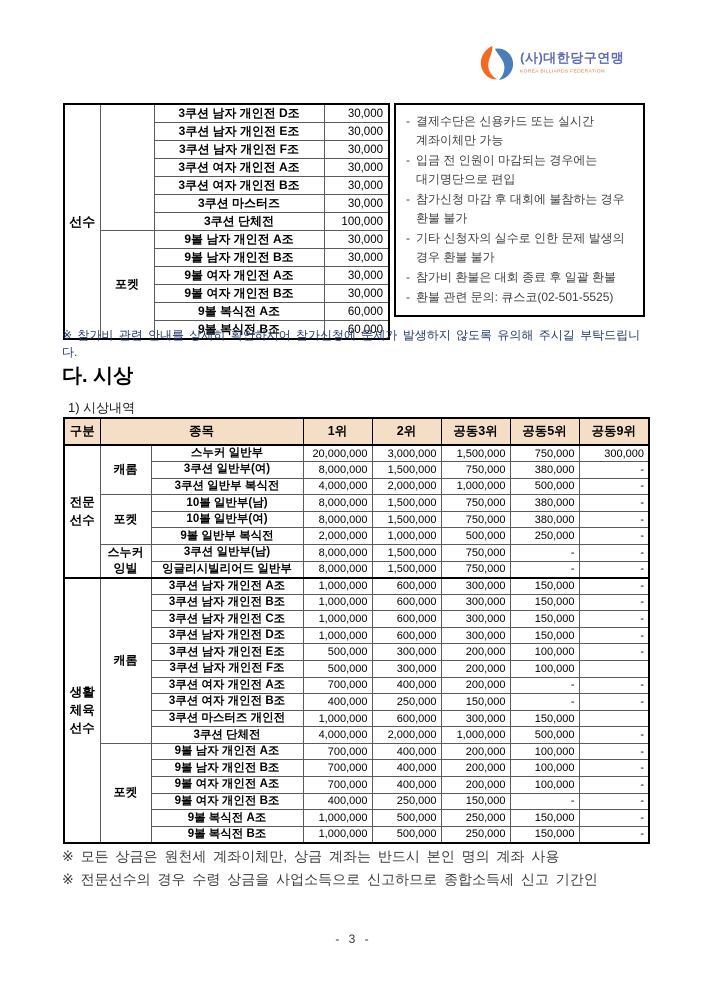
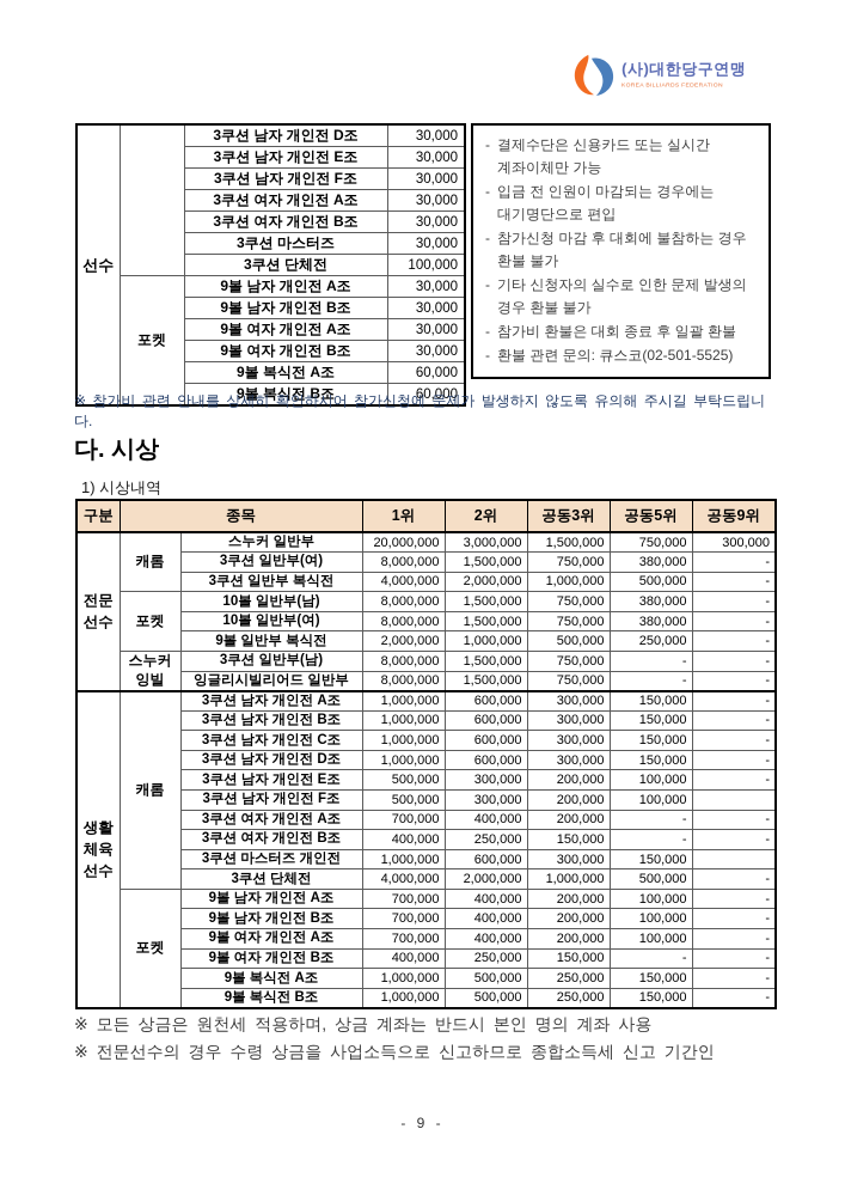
  (사)대한당구연맹
  선수		3쿠션 남자 개인전 D조	30,000
  3쿠션 남자 개인전 E조	30,000
  3쿠션 남자 개인전 F조	30,000
  3쿠션 여자 개인전 A조	30,000
  3쿠션 여자 개인전 B조	30,000
  3쿠션 마스터즈	30,000
  3쿠션 단체전	100,000
  포켓	9볼 남자 개인전 A조	30,000
  9볼 남자 개인전 B조	30,000
  9볼 여자 개인전 A조	30,000
  9볼 여자 개인전 B조	30,000
  9볼 복식전 A조	60,000
  9볼 복식전 B조	60,000
  결제수단은 신용카드 또는 실시간 계좌이체만 가능
  입금 전 인원이 마감되는 경우에는 대기명단으로 편입
  참가신청 마감 후 대회에 불참하는 경우 환불 불가
  기타 신청자의 실수로 인한 문제 발생의 경우 환불 불가
  참가비 환불은 대회 종료 후 일괄 환불
  환불 관련 문의: 큐스코(02-501-5525)
  ※ 참가비 관련 안내를 상세히 확인하시어 참가신청에 문제가 발생하지 않도록 유의해 주시길 부탁드립니다.
  다. 시상
  1) 시상내역
  구분	종목	1위	2위	공동3위	공동5위	공동9위
  전문 선수	캐롬	스누커 일반부	20,000,000	3,000,000	1,500,000	750,000	300,000
  3쿠션 일반부(여)	8,000,000	1,500,000	750,000	380,000	-
  3쿠션 일반부 복식전	4,000,000	2,000,000	1,000,000	500,000	-
  포켓	10볼 일반부(남)	8,000,000	1,500,000	750,000	380,000	-
  10볼 일반부(여)	8,000,000	1,500,000	750,000	380,000	-
  9볼 일반부 복식전	2,000,000	1,000,000	500,000	250,000	-
  스누커 잉빌	3쿠션 일반부(남)	8,000,000	1,500,000	750,000	-	-
  잉글리시빌리어드 일반부	8,000,000	1,500,000	750,000	-	-
  생활 체육 선수	캐롬	3쿠션 남자 개인전 A조	1,000,000	600,000	300,000	150,000	-
  3쿠션 남자 개인전 B조	1,000,000	600,000	300,000	150,000	-
  3쿠션 남자 개인전 C조	1,000,000	600,000	300,000	150,000	-
  3쿠션 남자 개인전 D조	1,000,000	600,000	300,000	150,000	-
  3쿠션 남자 개인전 E조	500,000	300,000	200,000	100,000	-
  3쿠션 남자 개인전 F조	500,000	300,000	200,000	100,000
  3쿠션 여자 개인전 A조	700,000	400,000	200,000	-	-
  3쿠션 여자 개인전 B조	400,000	250,000	150,000	-	-
  3쿠션 마스터즈 개인전	1,000,000	600,000	300,000	150,000
  3쿠션 단체전	4,000,000	2,000,000	1,000,000	500,000	-
  포켓	9볼 남자 개인전 A조	700,000	400,000	200,000	100,000	-
  9볼 남자 개인전 B조	700,000	400,000	200,000	100,000	-
  9볼 여자 개인전 A조	700,000	400,000	200,000	100,000	-
  9볼 여자 개인전 B조	400,000	250,000	150,000	-	-
  9볼 복식전 A조	1,000,000	500,000	250,000	150,000	-
  9볼 복식전 B조	1,000,000	500,000	250,000	150,000	-
- ※ 모든 상금은 원천세 계좌이체만, 상금 계좌는 반드시 본인 명의 계좌 사용
+ ※ 모든 상금은 원천세 적용하며, 상금 계좌는 반드시 본인 명의 계좌 사용
  ※ 전문선수의 경우 수령 상금을 사업소득으로 신고하므로 종합소득세 신고 기간인
- - 3 -
+ - 9 -
